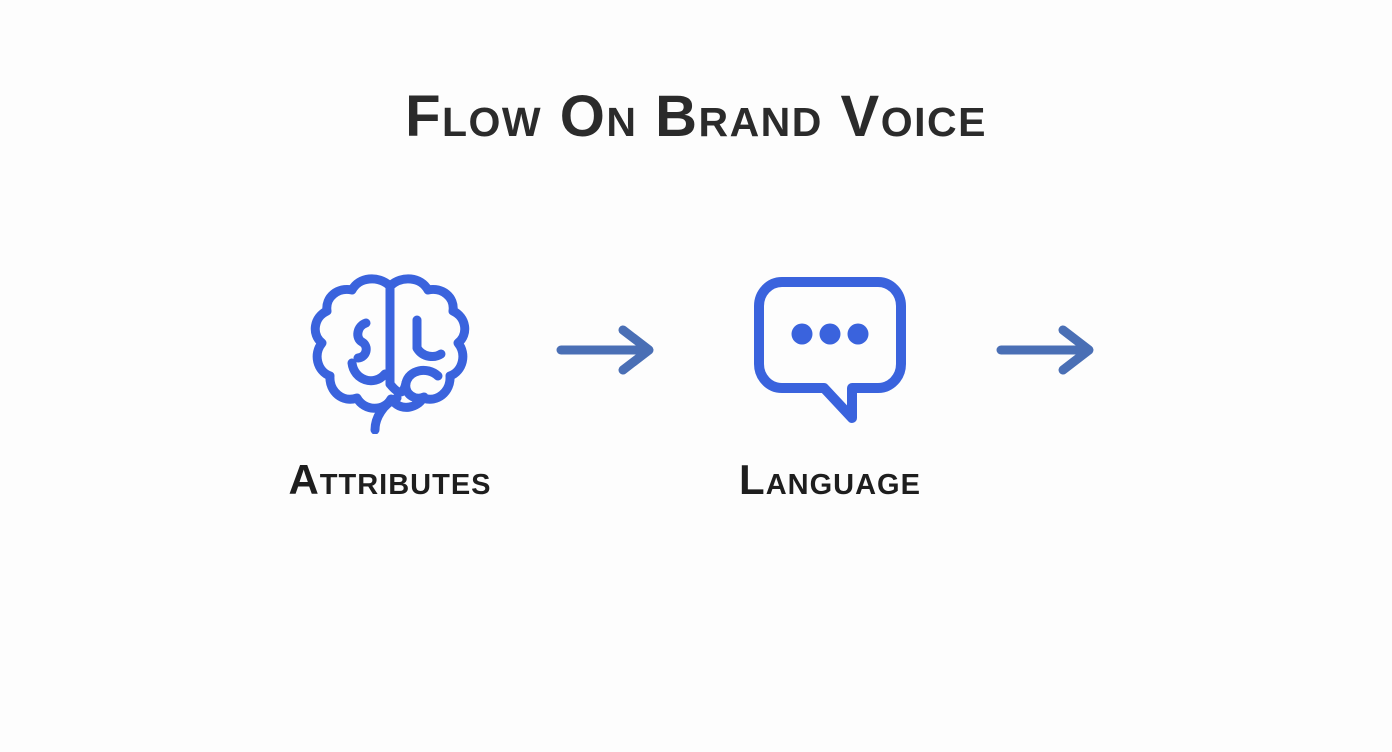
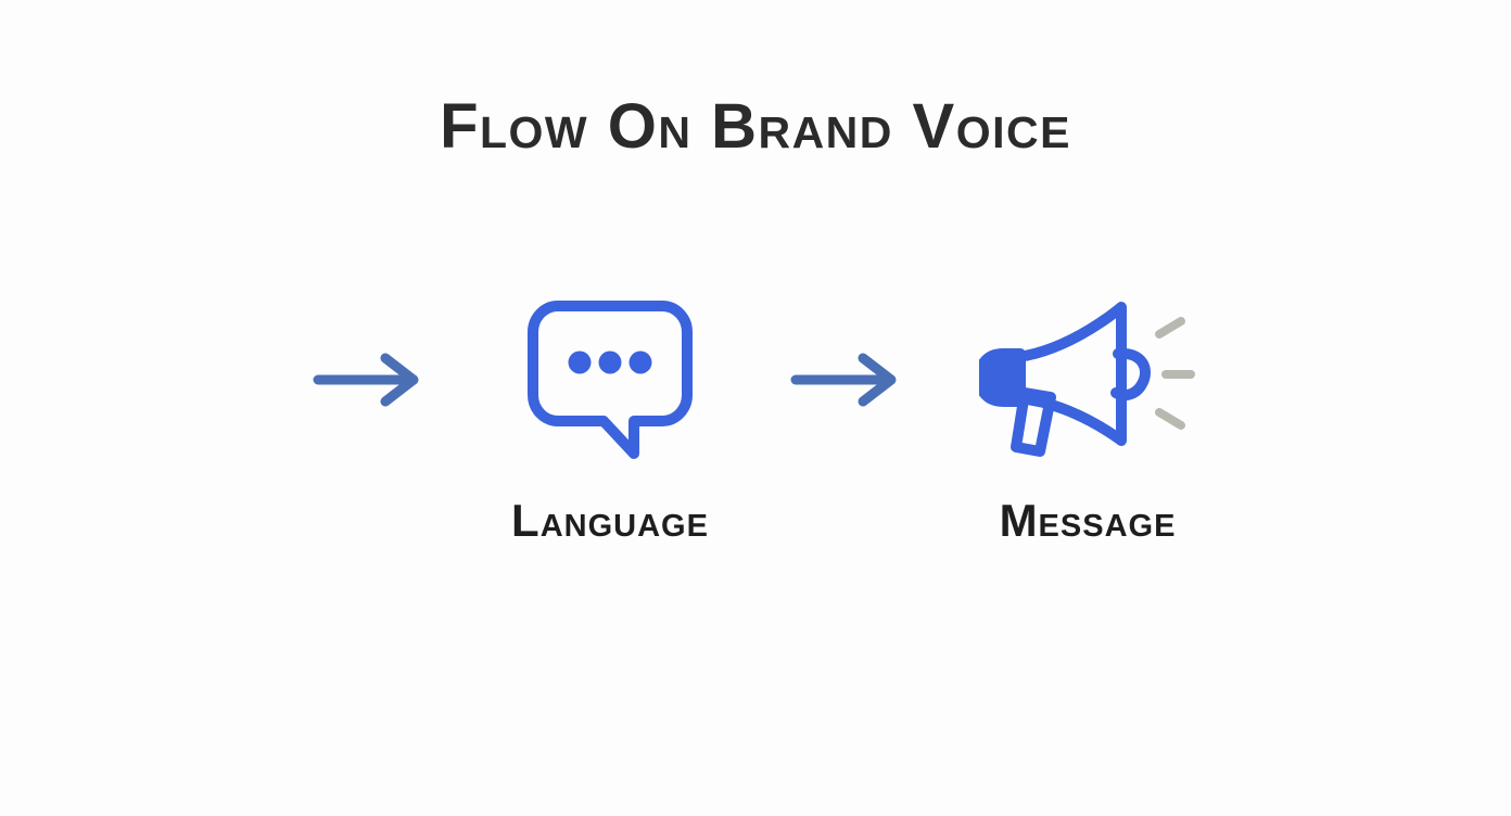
  Flow On Brand Voice
- Attributes
  Language
+ Message
